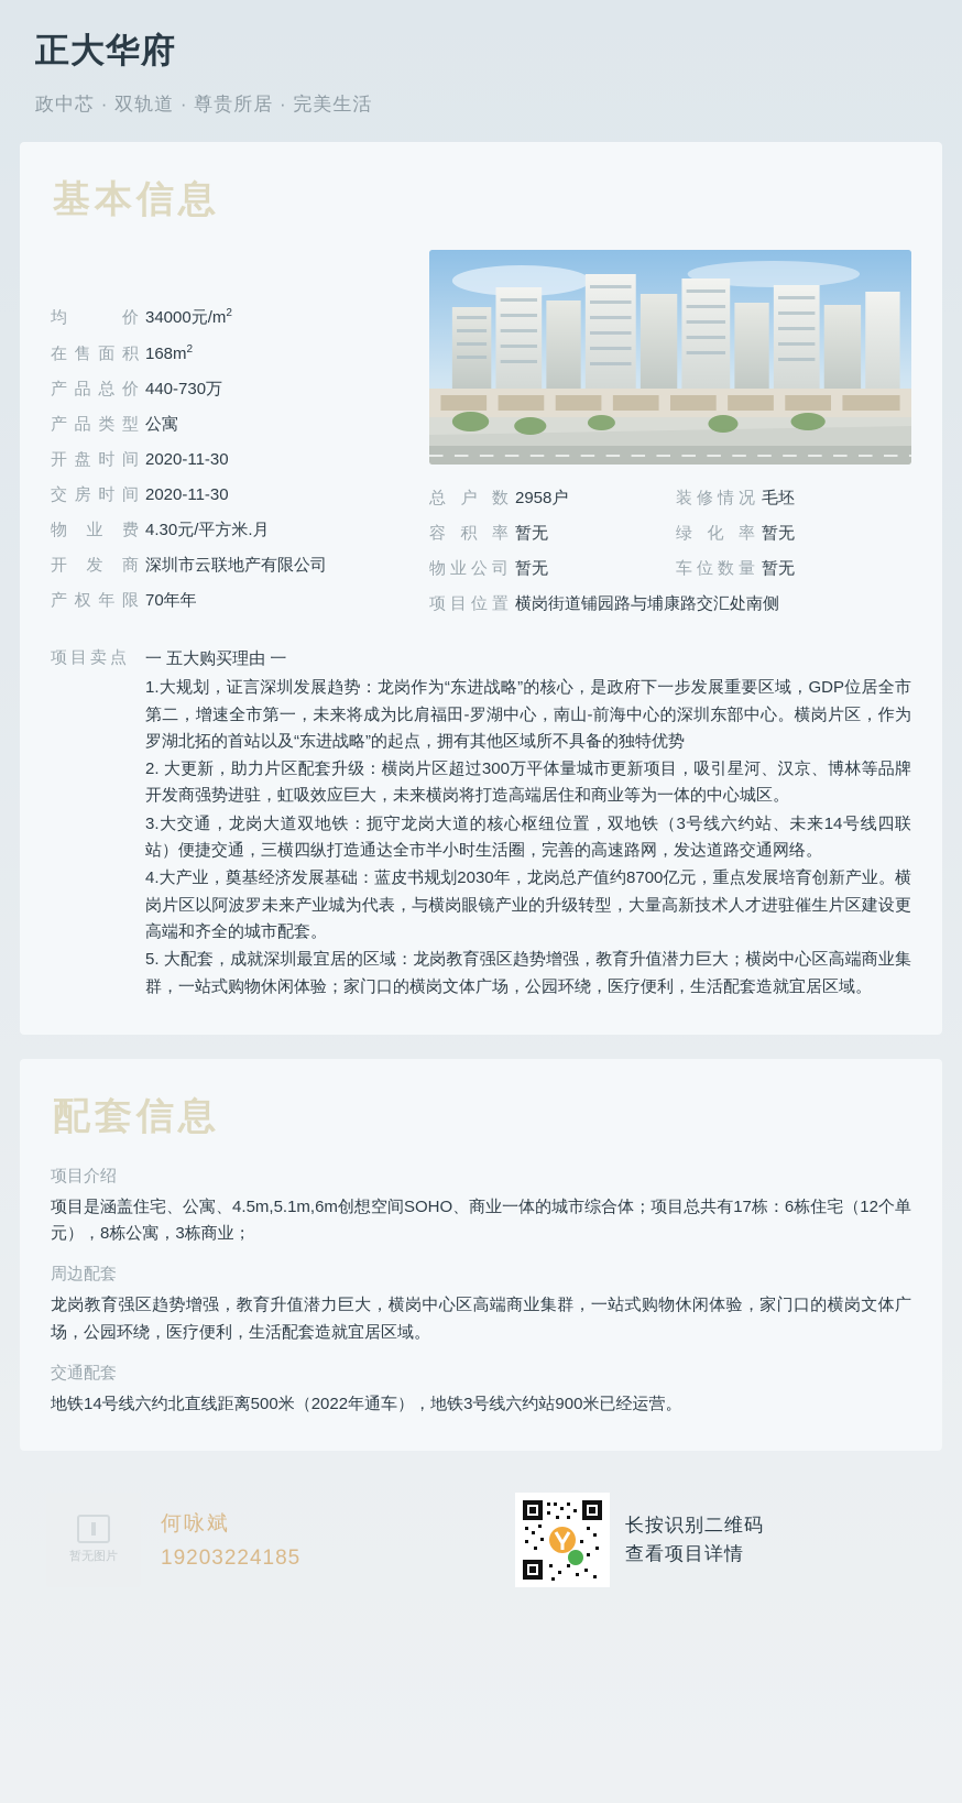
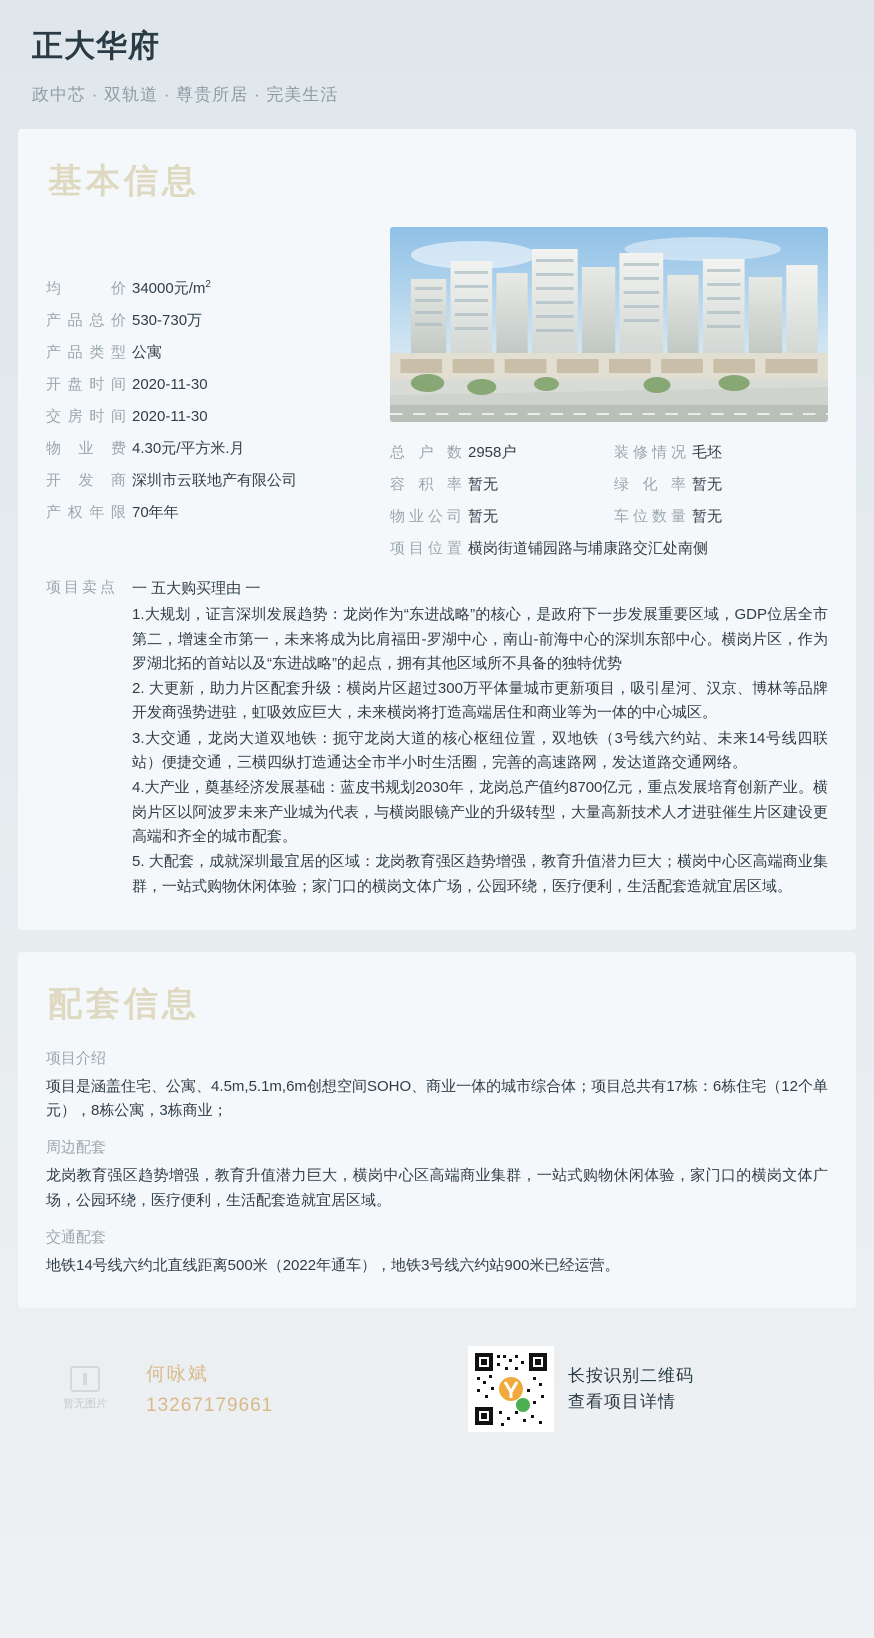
  正大华府
  政中芯 · 双轨道 · 尊贵所居 · 完美生活
  基本信息
  均价
  34000元/m2
- 在售面积
- 168m2
  产品总价
- 440-730万
+ 530-730万
  产品类型
  公寓
  开盘时间
  2020-11-30
  交房时间
  2020-11-30
  物 业 费
  4.30元/平方米.月
  开 发 商
  深圳市云联地产有限公司
  产权年限
  70年年
  总户数
  2958户
  装修情况
  毛坯
  容积率
  暂无
  绿化率
  暂无
  物业公司
  暂无
  车位数量
  暂无
  项目位置
  横岗街道铺园路与埔康路交汇处南侧
  项目卖点
  一 五大购买理由 一
  1.大规划，证言深圳发展趋势：龙岗作为“东进战略”的核心，是政府下一步发展重要区域，GDP位居全市第二，增速全市第一，未来将成为比肩福田-罗湖中心，南山-前海中心的深圳东部中心。横岗片区，作为罗湖北拓的首站以及“东进战略”的起点，拥有其他区域所不具备的独特优势
  2. 大更新，助力片区配套升级：横岗片区超过300万平体量城市更新项目，吸引星河、汉京、博林等品牌开发商强势进驻，虹吸效应巨大，未来横岗将打造高端居住和商业等为一体的中心城区。
  3.大交通，龙岗大道双地铁：扼守龙岗大道的核心枢纽位置，双地铁（3号线六约站、未来14号线四联站）便捷交通，三横四纵打造通达全市半小时生活圈，完善的高速路网，发达道路交通网络。
  4.大产业，奠基经济发展基础：蓝皮书规划2030年，龙岗总产值约8700亿元，重点发展培育创新产业。横岗片区以阿波罗未来产业城为代表，与横岗眼镜产业的升级转型，大量高新技术人才进驻催生片区建设更高端和齐全的城市配套。
  5. 大配套，成就深圳最宜居的区域：龙岗教育强区趋势增强，教育升值潜力巨大；横岗中心区高端商业集群，一站式购物休闲体验；家门口的横岗文体广场，公园环绕，医疗便利，生活配套造就宜居区域。
  配套信息
  项目介绍
  项目是涵盖住宅、公寓、4.5m,5.1m,6m创想空间SOHO、商业一体的城市综合体；项目总共有17栋：6栋住宅（12个单元），8栋公寓，3栋商业；
  周边配套
  龙岗教育强区趋势增强，教育升值潜力巨大，横岗中心区高端商业集群，一站式购物休闲体验，家门口的横岗文体广场，公园环绕，医疗便利，生活配套造就宜居区域。
  交通配套
  地铁14号线六约北直线距离500米（2022年通车），地铁3号线六约站900米已经运营。
  暂无图片
  何咏斌
- 19203224185
+ 13267179661
  长按识别二维码
  查看项目详情
